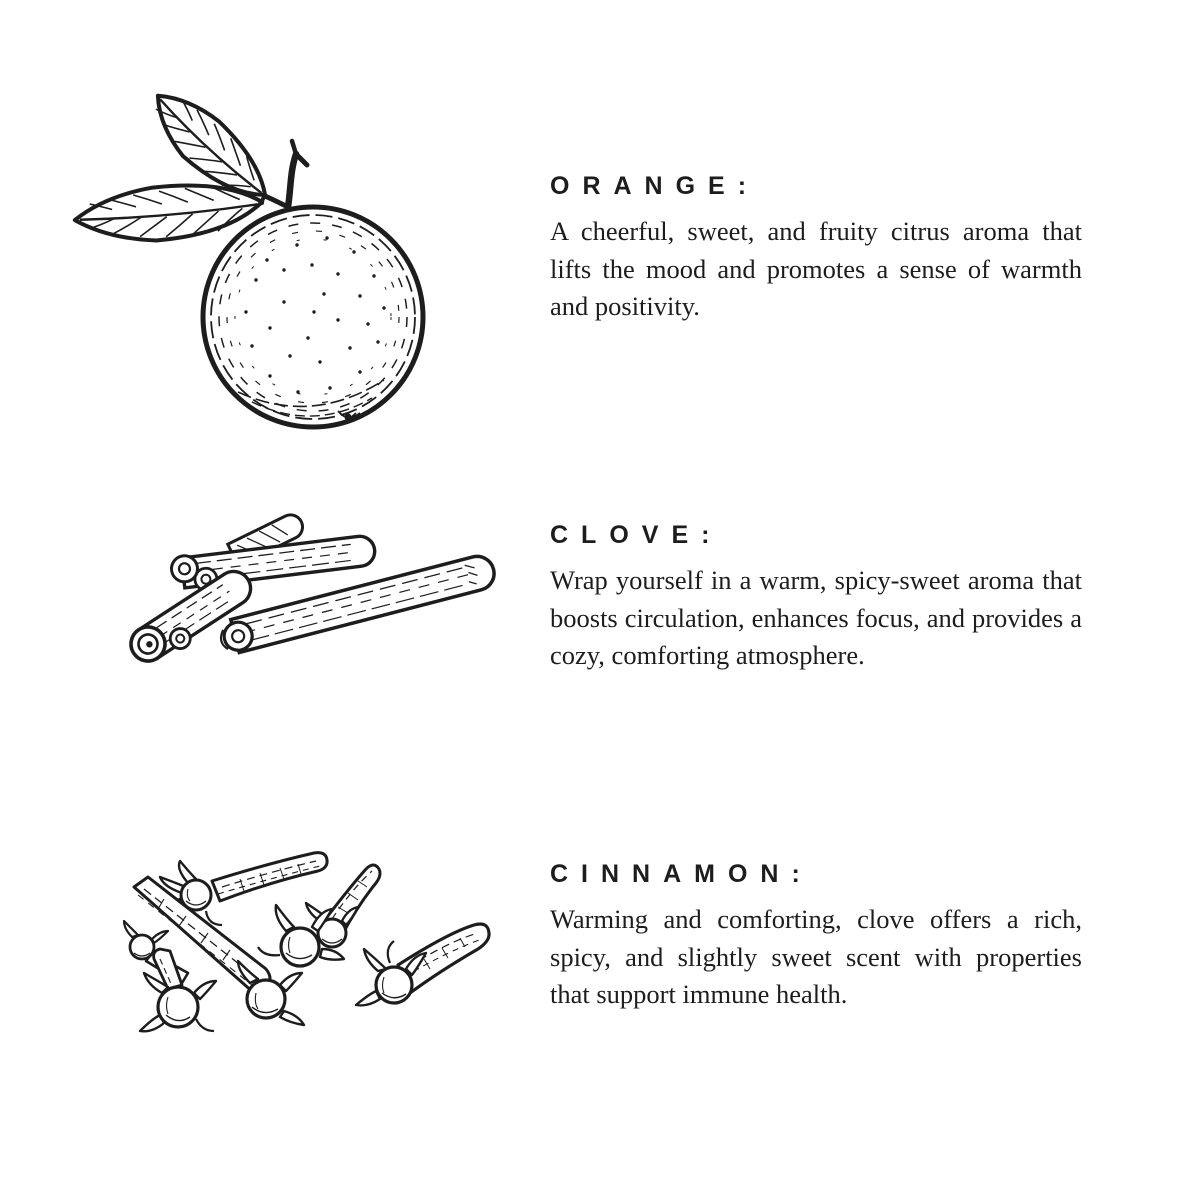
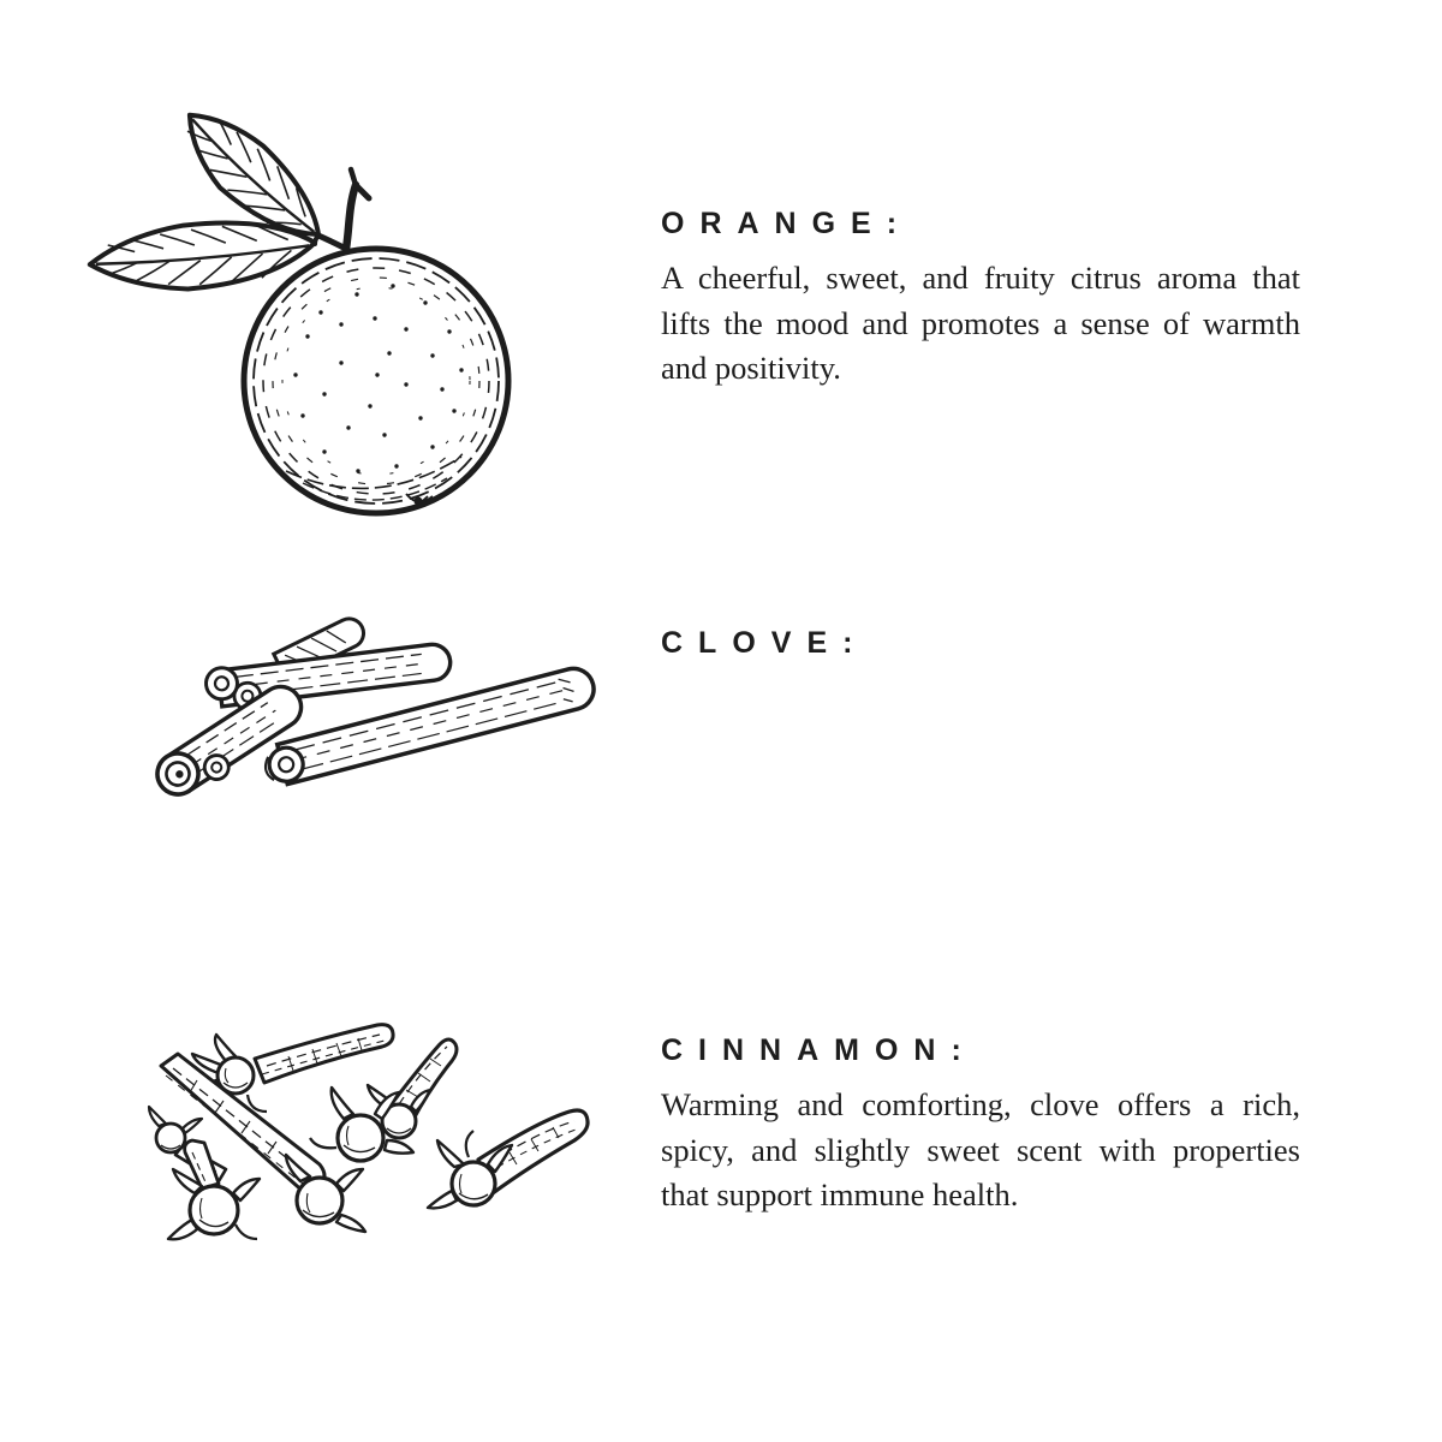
  ORANGE:
  A cheerful, sweet, and fruity citrus aroma that lifts the mood and promotes a sense of warmth and positivity.
  CLOVE:
- Wrap yourself in a warm, spicy-sweet aroma that boosts circulation, enhances focus, and provides a cozy, comforting atmosphere.
  CINNAMON:
  Warming and comforting, clove offers a rich, spicy, and slightly sweet scent with properties that support immune health.
